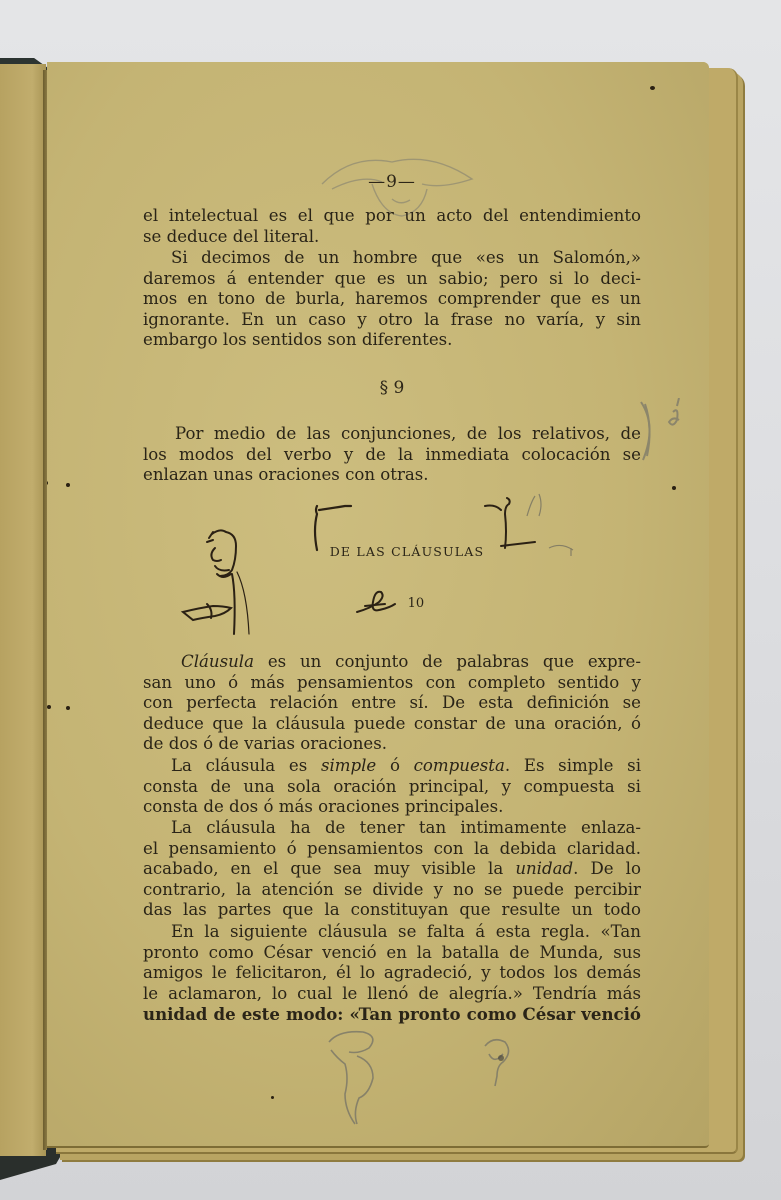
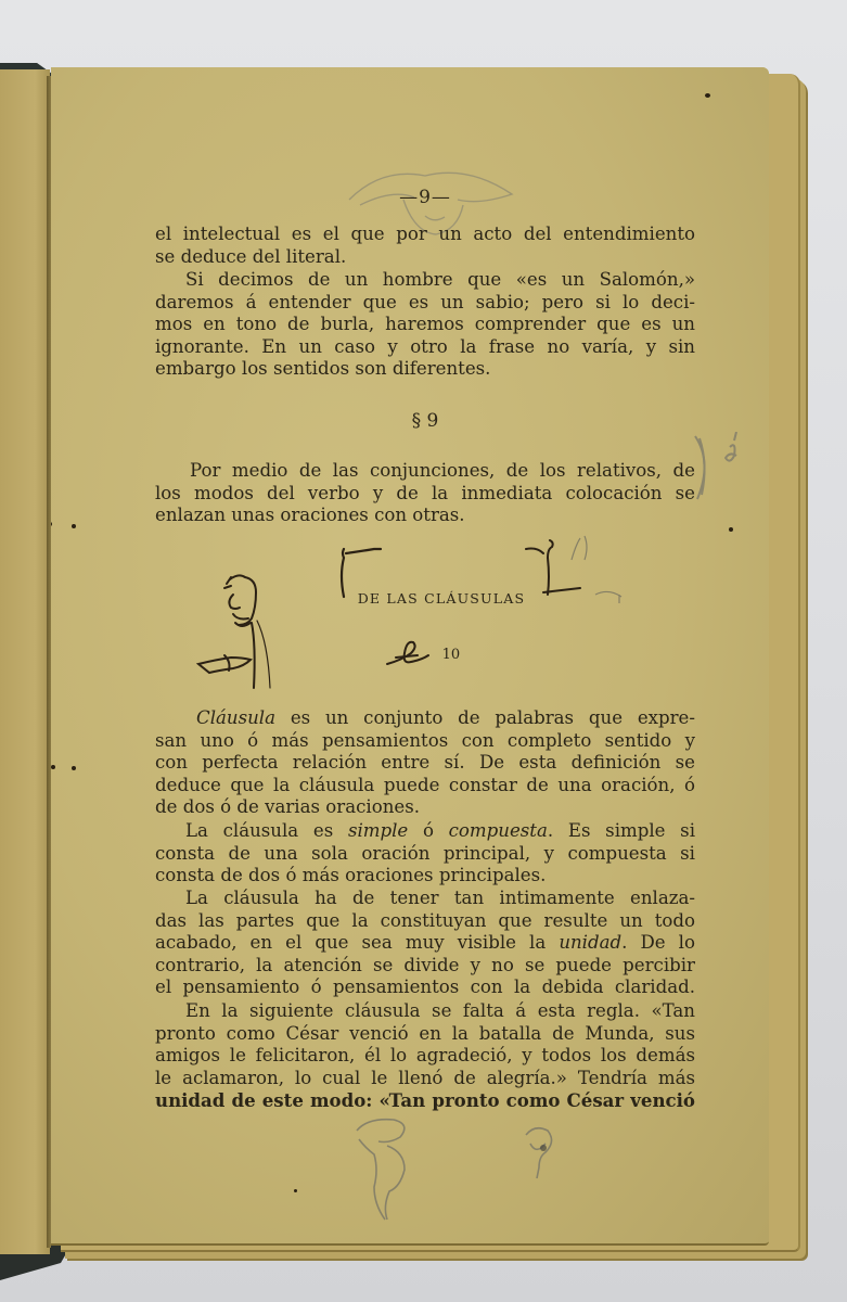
  —9—
  el intelectual es el que por un acto del entendimiento
  se deduce del literal.
  Si decimos de un hombre que «es un Salomón,»
  daremos á entender que es un sabio; pero si lo deci-
  mos en tono de burla, haremos comprender que es un
  ignorante. En un caso y otro la frase no varía, y sin
  embargo los sentidos son diferentes.
  § 9
  Por medio de las conjunciones, de los relativos, de
  los modos del verbo y de la inmediata colocación se
  enlazan unas oraciones con otras.
  DE LAS CLÁUSULAS
  10
  Cláusula es un conjunto de palabras que expre-
  san uno ó más pensamientos con completo sentido y
  con perfecta relación entre sí. De esta definición se
  deduce que la cláusula puede constar de una oración, ó
  de dos ó de varias oraciones.
  La cláusula es simple ó compuesta. Es simple si
  consta de una sola oración principal, y compuesta si
  consta de dos ó más oraciones principales.
  La cláusula ha de tener tan intimamente enlaza-
- el pensamiento ó pensamientos con la debida claridad.
+ das las partes que la constituyan que resulte un todo
  acabado, en el que sea muy visible la unidad. De lo
  contrario, la atención se divide y no se puede percibir
- das las partes que la constituyan que resulte un todo
+ el pensamiento ó pensamientos con la debida claridad.
  En la siguiente cláusula se falta á esta regla. «Tan
  pronto como César venció en la batalla de Munda, sus
  amigos le felicitaron, él lo agradeció, y todos los demás
  le aclamaron, lo cual le llenó de alegría.» Tendría más
  unidad de este modo: «Tan pronto como César venció
